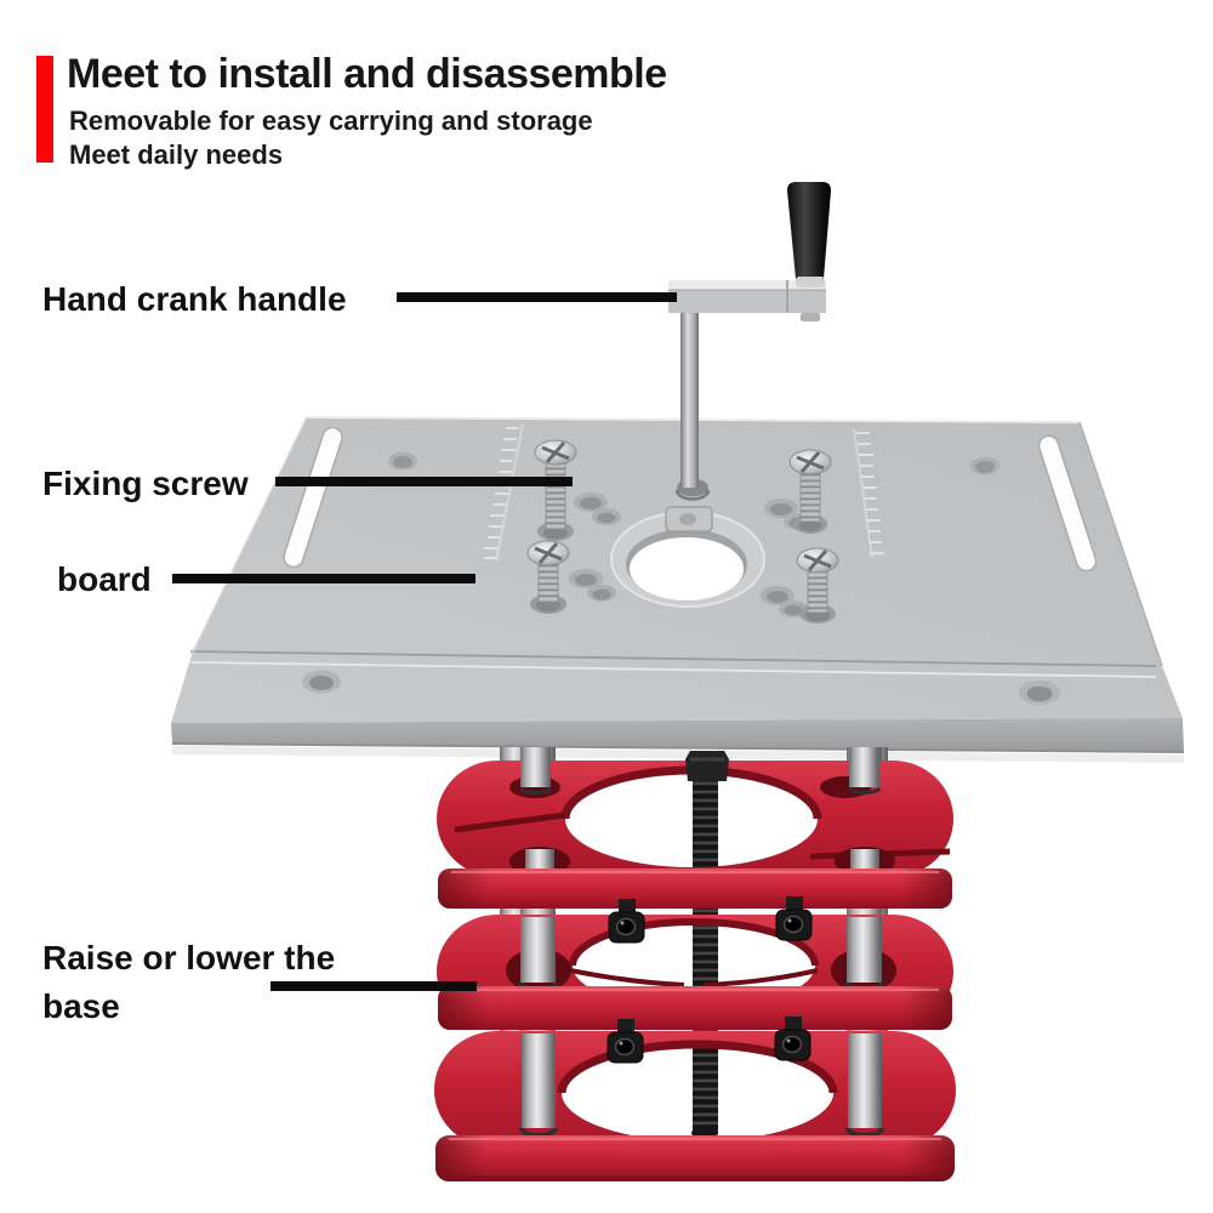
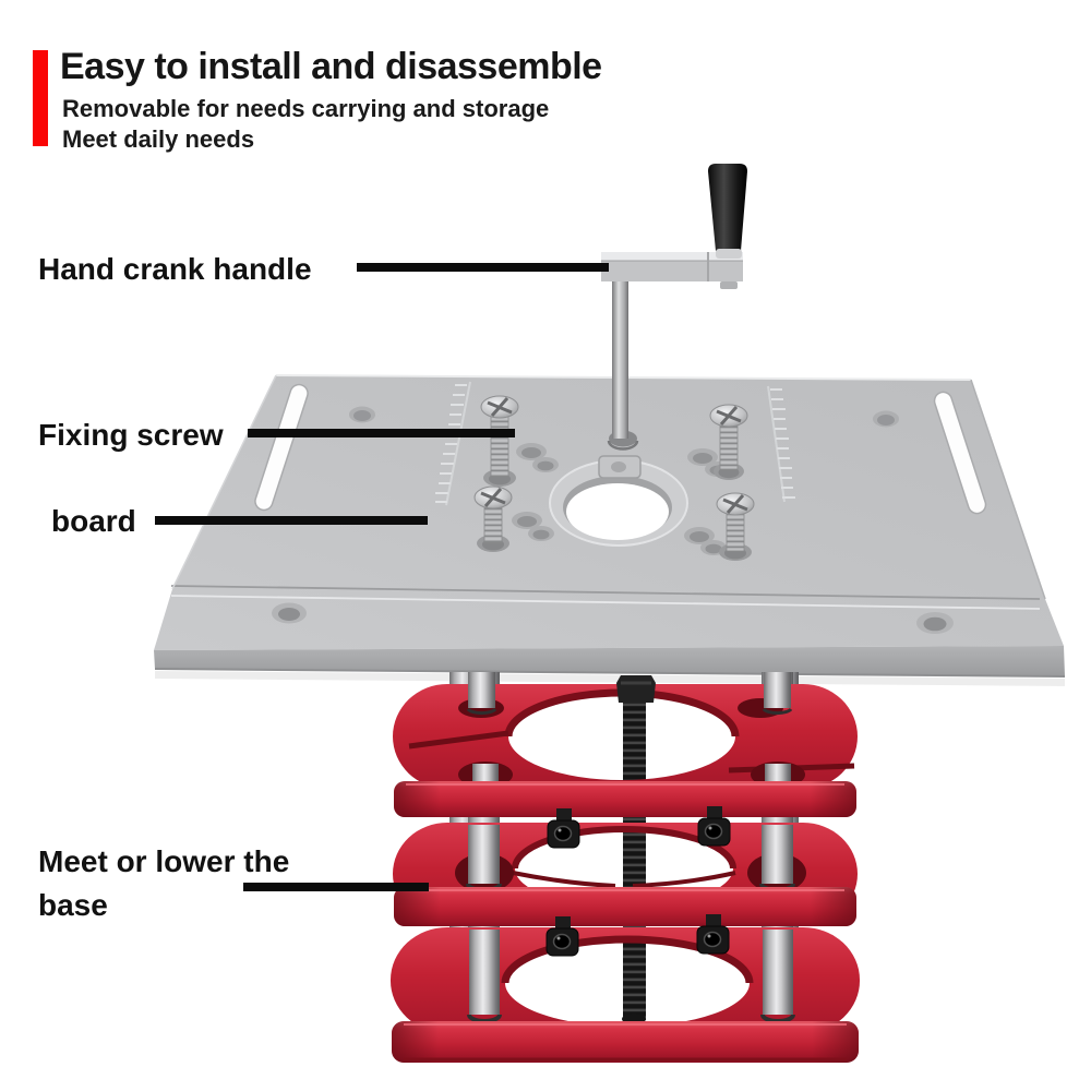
- Meet to install and disassemble
+ Easy to install and disassemble
- Removable for easy carrying and storage
+ Removable for needs carrying and storage
  Meet daily needs
  Hand crank handle
  Fixing screw
  board
- Raise or lower the base
+ Meet or lower the base
